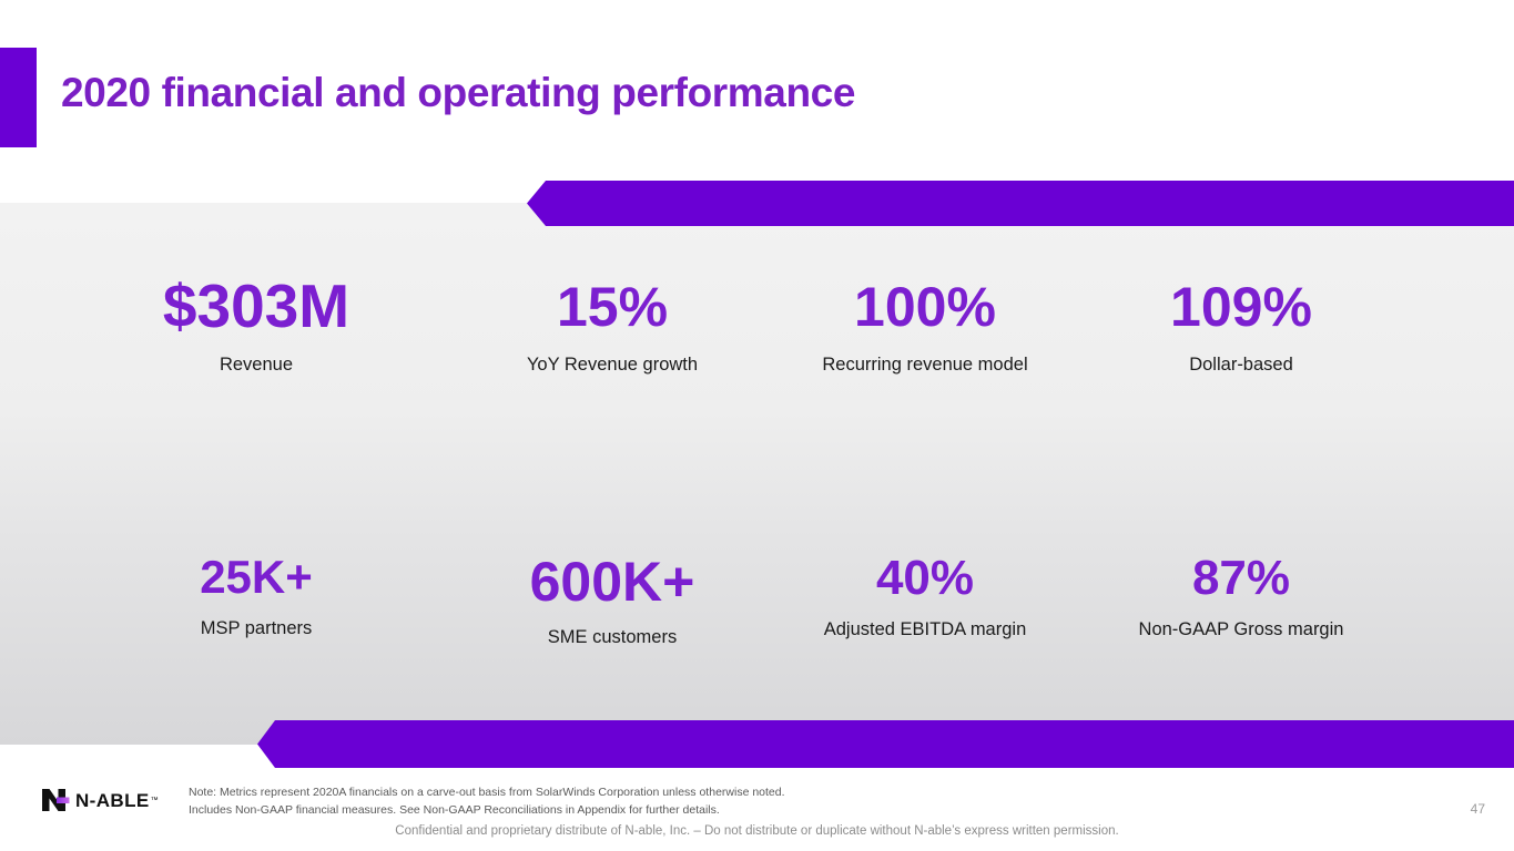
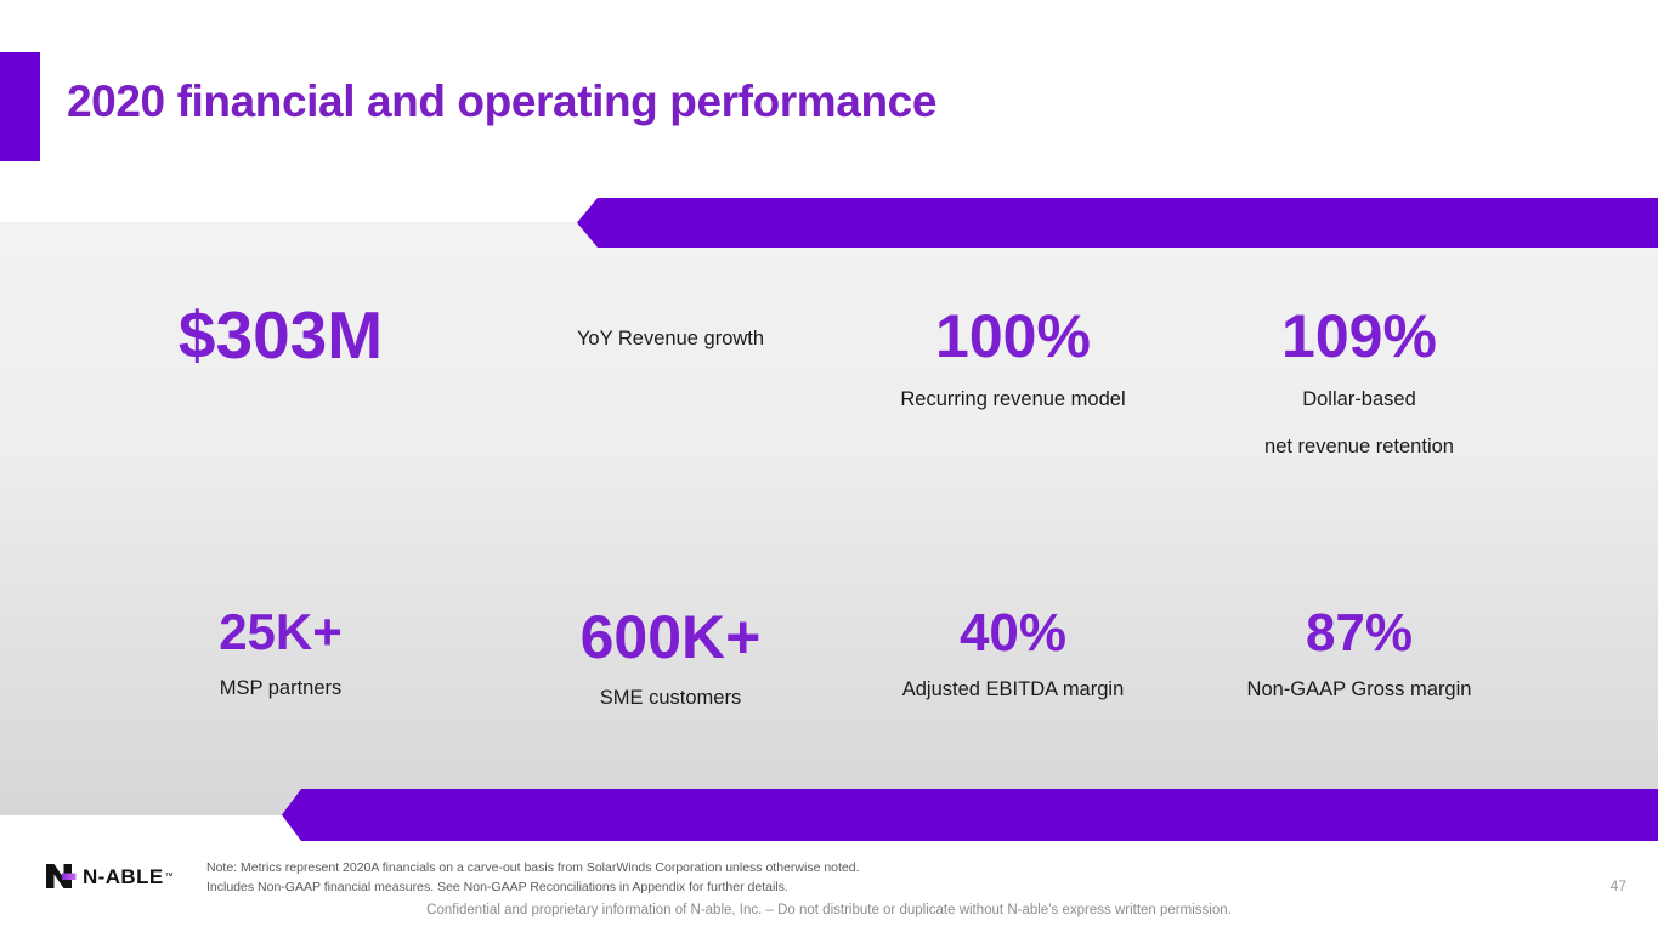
  2020 financial and operating performance
  $303M
- Revenue
- 15%
  YoY Revenue growth
  100%
  Recurring revenue model
  109%
  Dollar-based
+ net revenue retention
  25K+
  MSP partners
  600K+
  SME customers
  40%
  Adjusted EBITDA margin
  87%
  Non-GAAP Gross margin
  N-ABLE
  Note: Metrics represent 2020A financials on a carve-out basis from SolarWinds Corporation unless otherwise noted.
  Includes Non-GAAP financial measures. See Non-GAAP Reconciliations in Appendix for further details.
- Confidential and proprietary distribute of N-able, Inc. – Do not distribute or duplicate without N-able’s express written permission.
+ Confidential and proprietary information of N-able, Inc. – Do not distribute or duplicate without N-able’s express written permission.
  47
